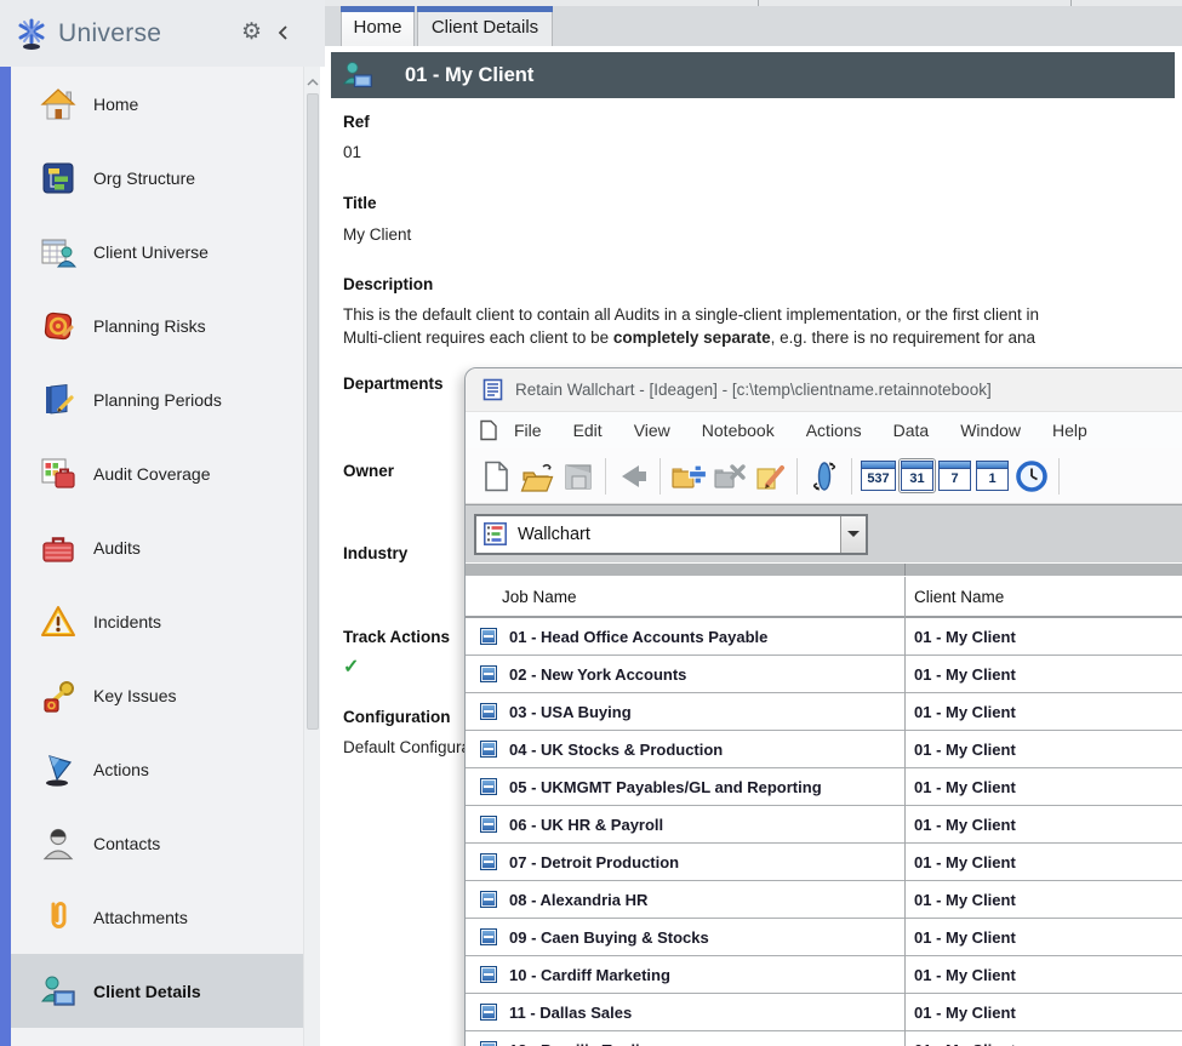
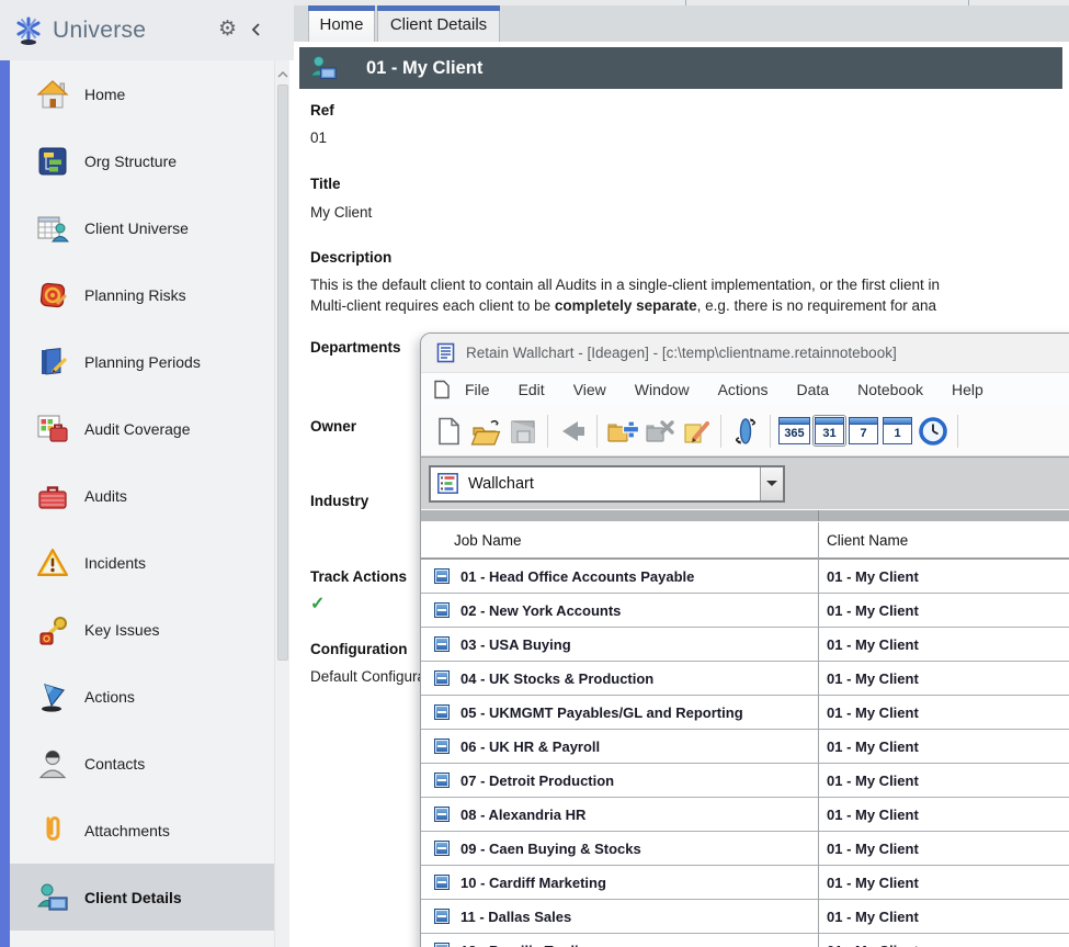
  Universe
  ⚙
  Home
  Org Structure
  Client Universe
  Planning Risks
  Planning Periods
  Audit Coverage
  Audits
  Incidents
  Key Issues
  Actions
  Contacts
  Attachments
  Client Details
  Home
  Client Details
  01 - My Client
  Ref
  01
  Title
  My Client
  Description
  This is the default client to contain all Audits in a single-client implementation, or the first client in
  Multi-client requires each client to be completely separate, e.g. there is no requirement for ana
  Departments
  Owner
  Industry
  Track Actions
  ✓
  Configuration
  Default Configur
  Retain Wallchart - [Ideagen] - [c:\temp\clientname.retainnotebook]
  File
  Edit
  View
- Notebook
+ Window
  Actions
  Data
- Window
+ Notebook
  Help
- 537
+ 365
  31
  7
  1
  Wallchart
  Job Name
  Client Name
  01 - Head Office Accounts Payable
  01 - My Client
  02 - New York Accounts
  01 - My Client
  03 - USA Buying
  01 - My Client
  04 - UK Stocks & Production
  01 - My Client
  05 - UKMGMT Payables/GL and Reporting
  01 - My Client
  06 - UK HR & Payroll
  01 - My Client
  07 - Detroit Production
  01 - My Client
  08 - Alexandria HR
  01 - My Client
  09 - Caen Buying & Stocks
  01 - My Client
  10 - Cardiff Marketing
  01 - My Client
  11 - Dallas Sales
  01 - My Client
